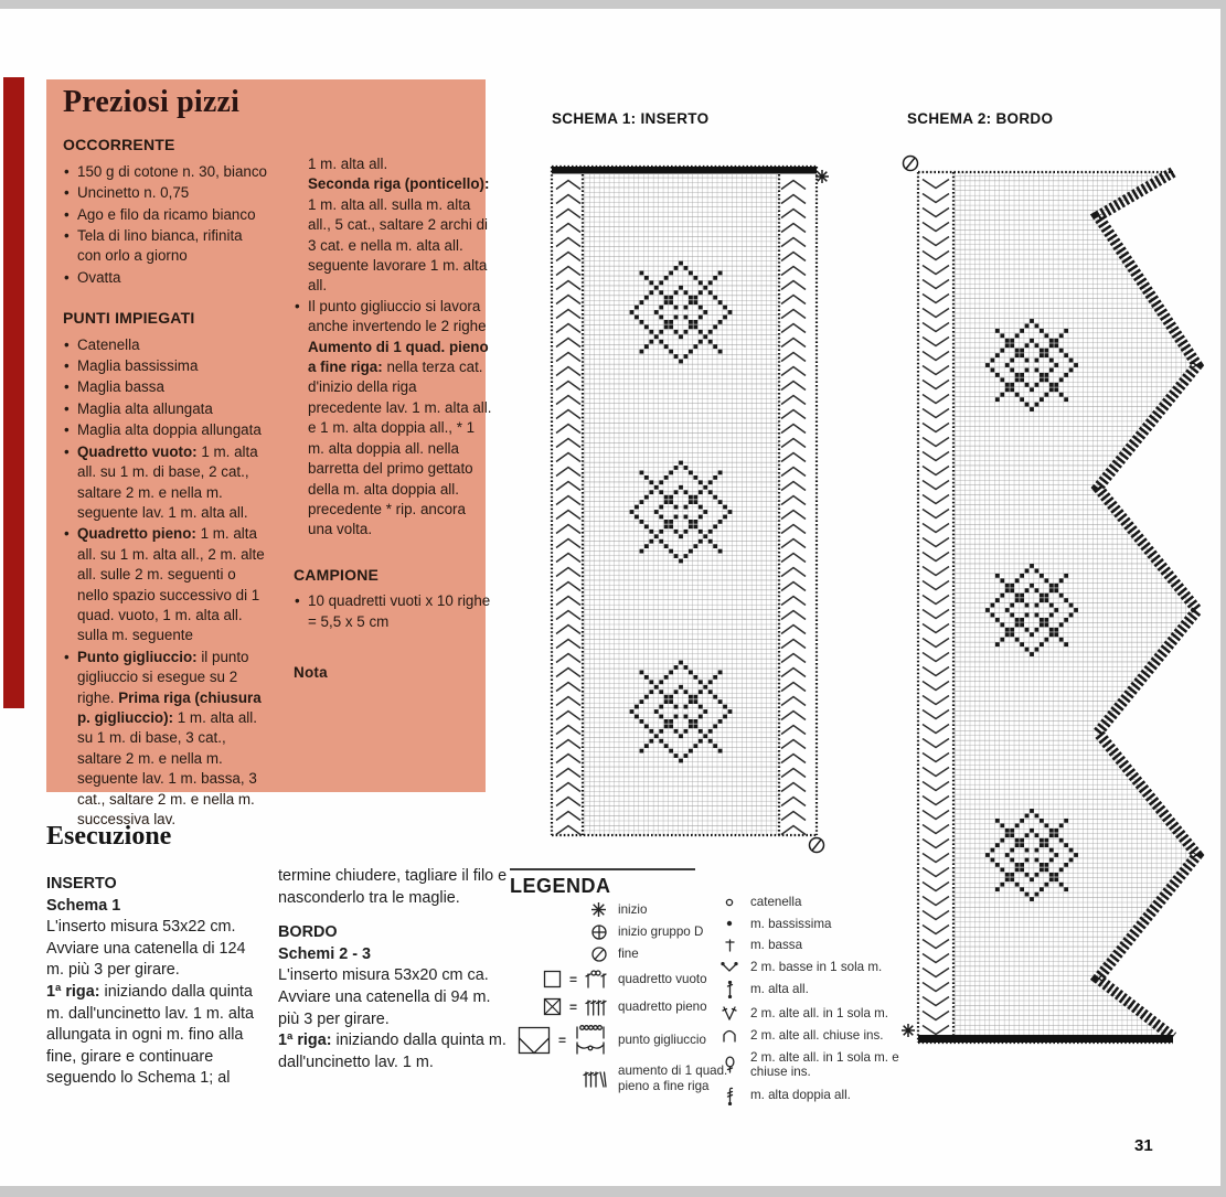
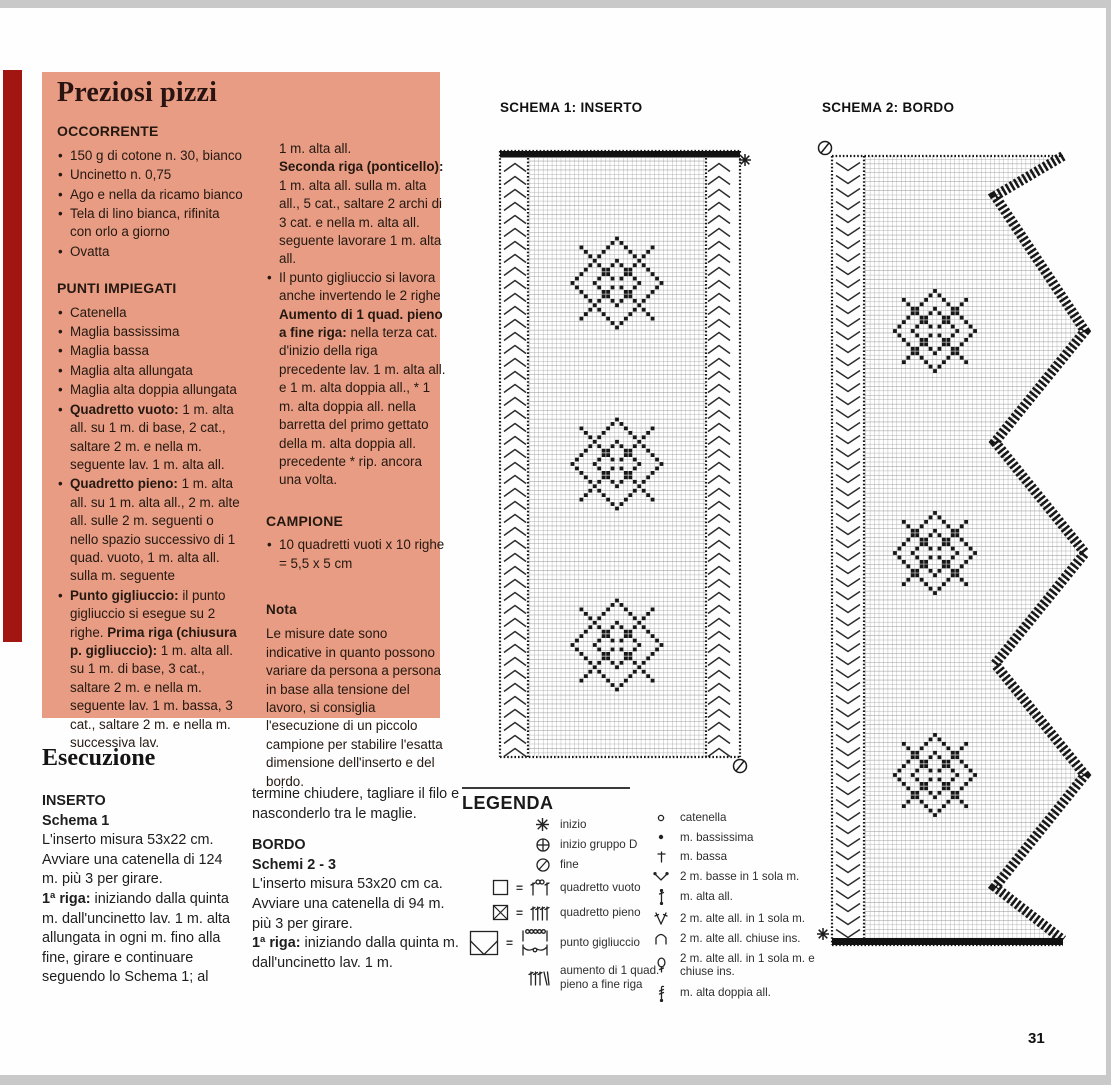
  Preziosi pizzi
  OCCORRENTE
  150 g di cotone n. 30, bianco
  Uncinetto n. 0,75
- Ago e filo da ricamo bianco
+ Ago e nella da ricamo bianco
  Tela di lino bianca, rifinita con orlo a giorno
  Ovatta
  PUNTI IMPIEGATI
  Catenella
  Maglia bassissima
  Maglia bassa
  Maglia alta allungata
  Maglia alta doppia allungata
  Quadretto vuoto: 1 m. alta all. su 1 m. di base, 2 cat., saltare 2 m. e nella m. seguente lav. 1 m. alta all.
  Quadretto pieno: 1 m. alta all. su 1 m. alta all., 2 m. alte all. sulle 2 m. seguenti o nello spazio successivo di 1 quad. vuoto, 1 m. alta all. sulla m. seguente
  Punto gigliuccio: il punto gigliuccio si esegue su 2 righe. Prima riga (chiusura p. gigliuccio): 1 m. alta all. su 1 m. di base, 3 cat., saltare 2 m. e nella m. seguente lav. 1 m. bassa, 3 cat., saltare 2 m. e nella m. successiva lav.
  1 m. alta all.
  Seconda riga (ponticello): 1 m. alta all. sulla m. alta all., 5 cat., saltare 2 archi di 3 cat. e nella m. alta all. seguente lavorare 1 m. alta all.
  •
  Il punto gigliuccio si lavora anche invertendo le 2 righe Aumento di 1 quad. pieno a fine riga: nella terza cat. d'inizio della riga precedente lav. 1 m. alta all. e 1 m. alta doppia all., * 1 m. alta doppia all. nella barretta del primo gettato della m. alta doppia all. precedente * rip. ancora una volta.
  CAMPIONE
  10 quadretti vuoti x 10 righe = 5,5 x 5 cm
  Nota
+ Le misure date sono indicative in quanto possono variare da persona a persona in base alla tensione del lavoro, si consiglia l'esecuzione di un piccolo campione per stabilire l'esatta dimensione dell'inserto e del bordo.
  Esecuzione
  INSERTO
  Schema 1
  L'inserto misura 53x22 cm. Avviare una catenella di 124 m. più 3 per girare.
  1ª riga: iniziando dalla quinta m. dall'uncinetto lav. 1 m. alta allungata in ogni m. fino alla fine, girare e continuare seguendo lo Schema 1; al
  termine chiudere, tagliare il filo e nasconderlo tra le maglie.
  BORDO
  Schemi 2 - 3
  L'inserto misura 53x20 cm ca. Avviare una catenella di 94 m. più 3 per girare.
  1ª riga: iniziando dalla quinta m. dall'uncinetto lav. 1 m.
  SCHEMA 1: INSERTO
  SCHEMA 2: BORDO
  LEGENDA
  inizio
  inizio gruppo D
  fine
  =
  quadretto vuoto
  =
  quadretto pieno
  =
  punto gigliuccio
  aumento di 1 quad. pieno a fine riga
  catenella
  m. bassissima
  m. bassa
  2 m. basse in 1 sola m.
  m. alta all.
  2 m. alte all. in 1 sola m.
  2 m. alte all. chiuse ins.
  2 m. alte all. in 1 sola m. e chiuse ins.
  m. alta doppia all.
  31
